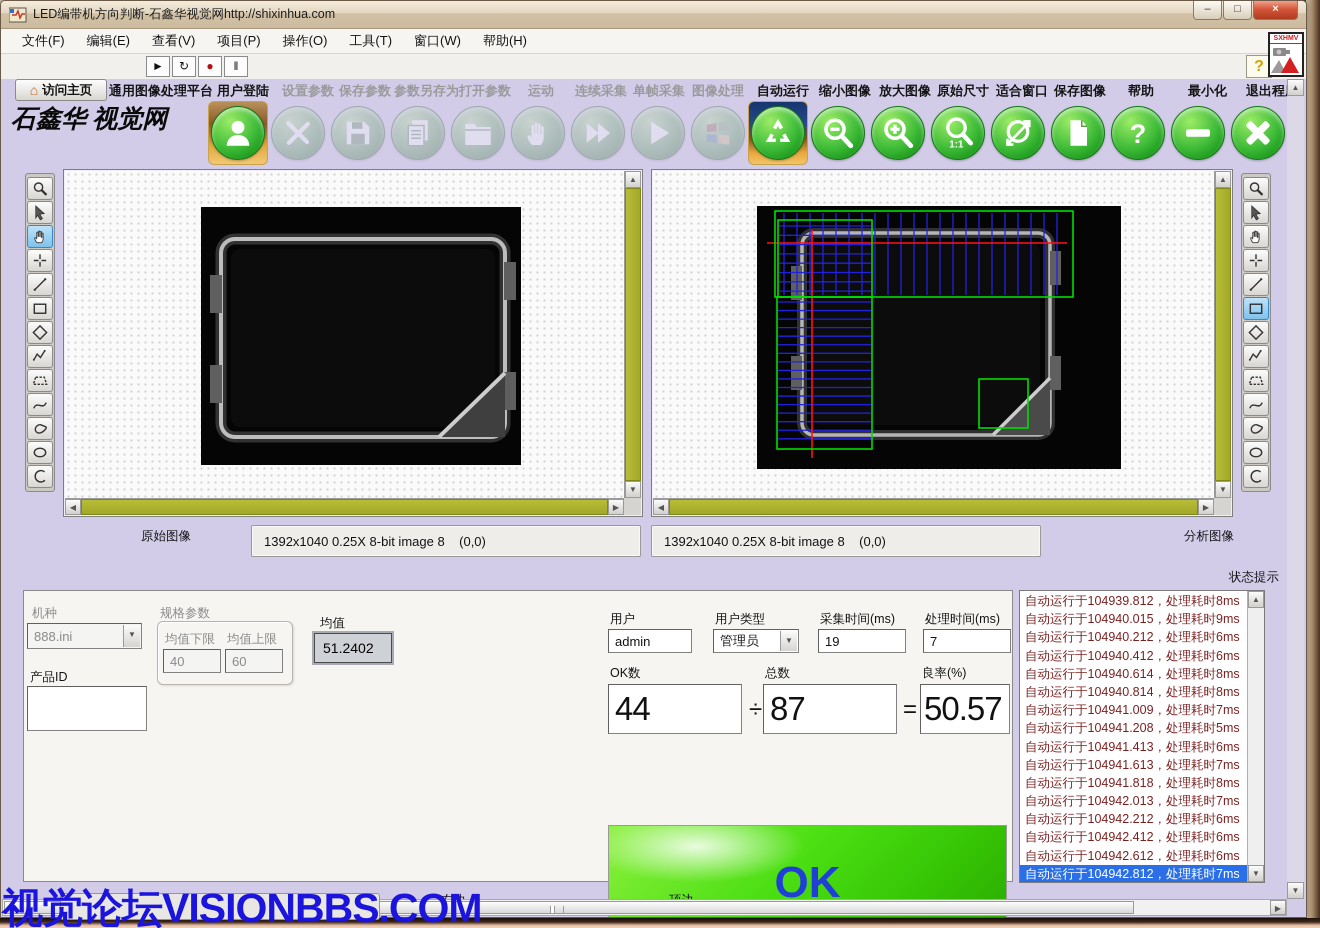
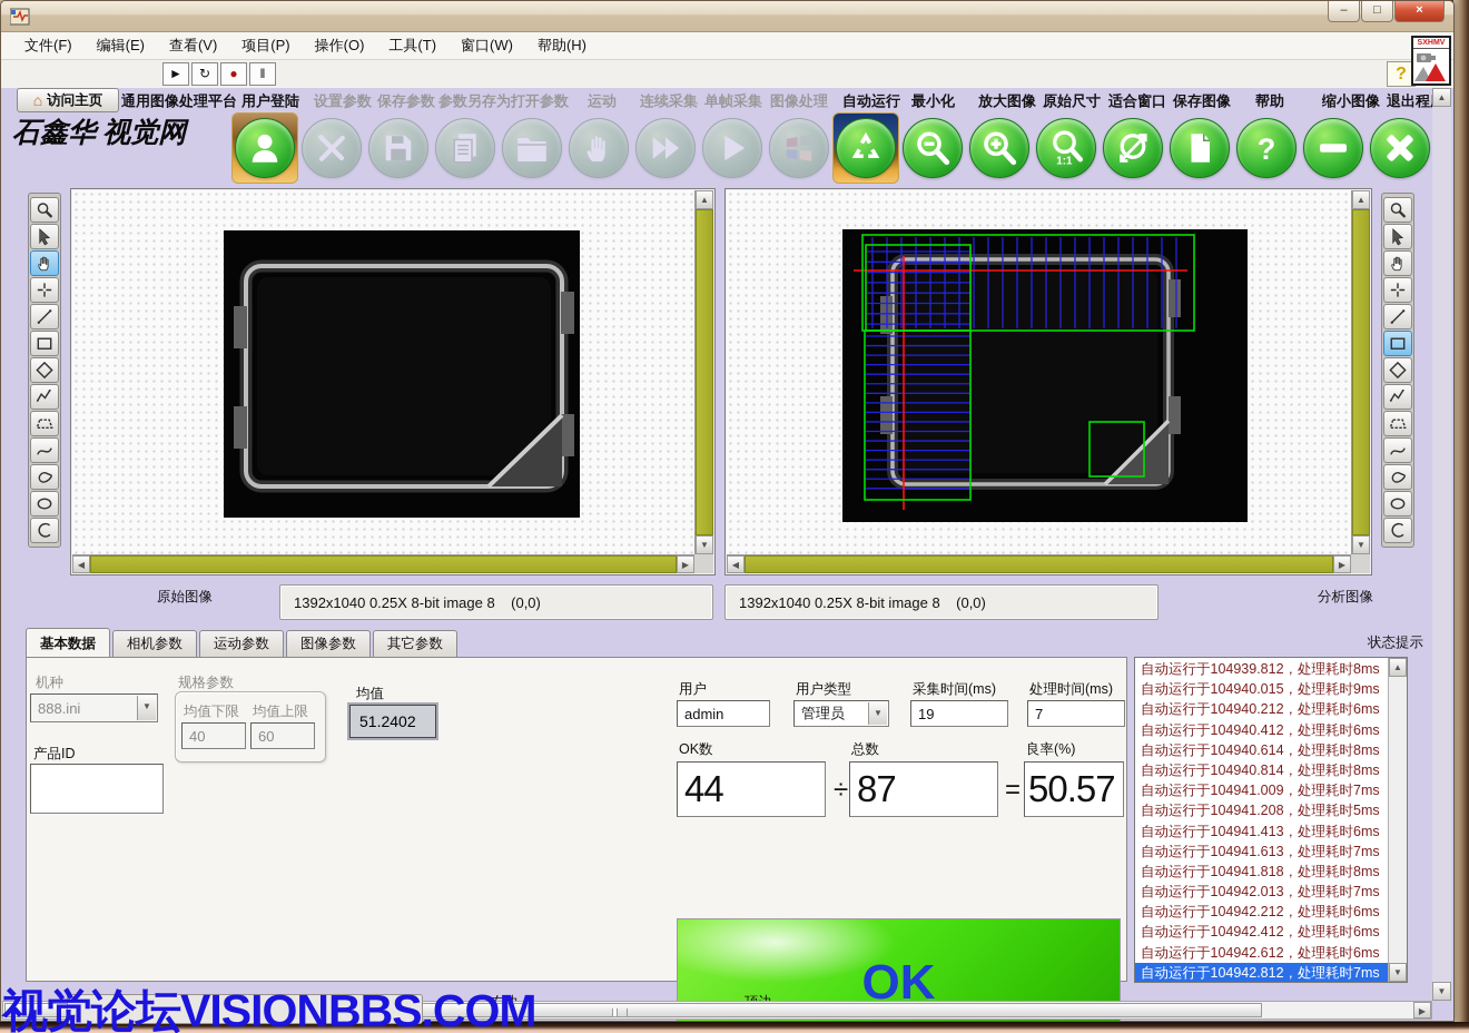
- LED编带机方向判断-石鑫华视觉网http://shixinhua.com
  –
  □
  ×
  文件(F)
  编辑(E)
  查看(V)
  项目(P)
  操作(O)
  工具(T)
  窗口(W)
  帮助(H)
  ►
  ↻
  ●
  ‖
  ?
  ⌂
  访问主页
  通用图像处理平台
  用户登陆
  设置参数
  保存参数
  参数另存为
  打开参数
  运动
  连续采集
  单帧采集
  图像处理
  自动运行
- 缩小图像
+ 最小化
  放大图像
  原始尺寸
  适合窗口
  保存图像
  帮助
- 最小化
+ 缩小图像
  退出程
  石鑫华 视觉网
  1:1
  ?
  ▲
  ▼
  ◀
  ▶
  ▲
  ▼
  ◀
  ▶
  原始图像
  1392x1040 0.25X 8-bit image 8 (0,0)
  1392x1040 0.25X 8-bit image 8 (0,0)
  分析图像
+ 基本数据
+ 相机参数
+ 运动参数
+ 图像参数
+ 其它参数
  机种
  888.ini
  ▼
  产品ID
  规格参数
  均值下限
  均值上限
  40
  60
  均值
  51.2402
  用户
  admin
  用户类型
  管理员
  ▼
  采集时间(ms)
  19
  处理时间(ms)
  7
  OK数
  44
  ÷
  总数
  87
  =
  良率(%)
  50.57
  OK
  状态提示
  自动运行于104939.812，处理耗时8ms
  自动运行于104940.015，处理耗时9ms
  自动运行于104940.212，处理耗时6ms
  自动运行于104940.412，处理耗时6ms
  自动运行于104940.614，处理耗时8ms
  自动运行于104940.814，处理耗时8ms
  自动运行于104941.009，处理耗时7ms
  自动运行于104941.208，处理耗时5ms
  自动运行于104941.413，处理耗时6ms
  自动运行于104941.613，处理耗时7ms
  自动运行于104941.818，处理耗时8ms
  自动运行于104942.013，处理耗时7ms
  自动运行于104942.212，处理耗时6ms
  自动运行于104942.412，处理耗时6ms
  自动运行于104942.612，处理耗时6ms
  自动运行于104942.812，处理耗时7ms
  ▲
  ▼
  ▲
  ▼
  ▶
  视觉论坛VISIONBBS.COM
